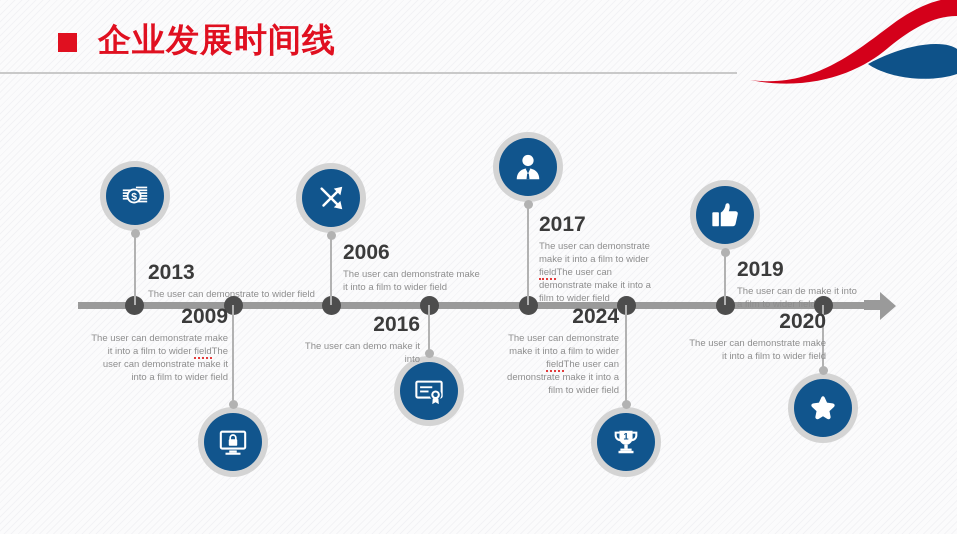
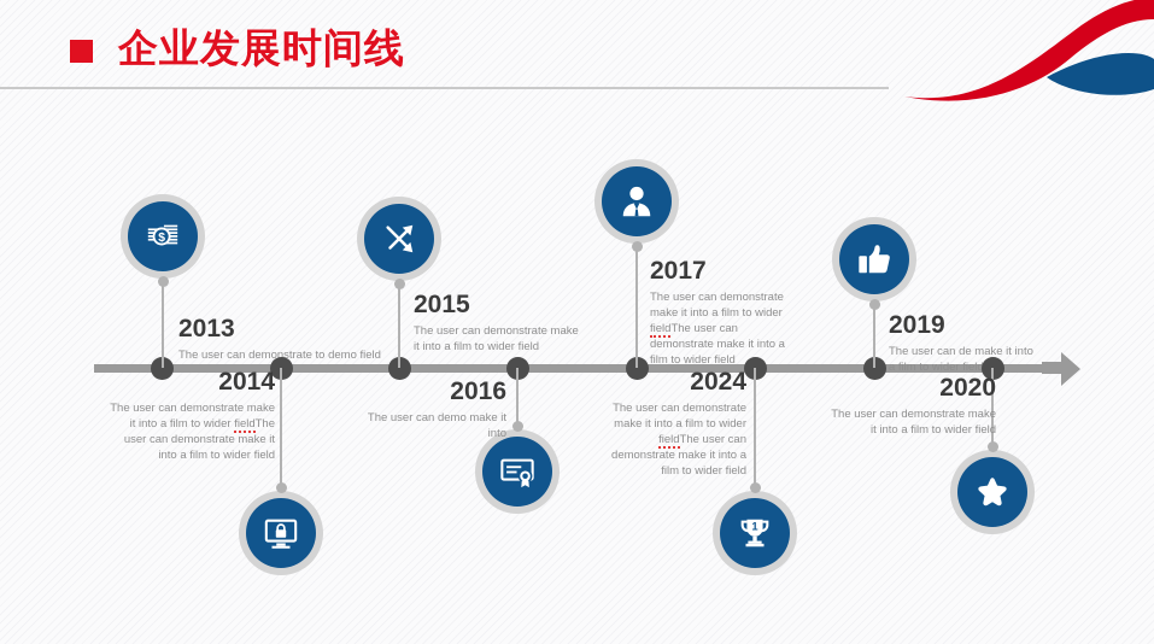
  企业发展时间线
  $
  2013
- The user can demonstrate to wider field
+ The user can demonstrate to demo field
- 2009
+ 2014
  The user can demonstrate make it into a film to wider fieldThe user can demonstrate make it into a film to wider field
- 2006
+ 2015
  The user can demonstrate make it into a film to wider field
  2016
  The user can demo make it into
  2017
  The user can demonstrate make it into a film to wider fieldThe user can demonstrate make it into a film to wider field
  1
  2024
  The user can demonstrate make it into a film to wider fieldThe user can demonstrate make it into a film to wider field
  2019
  The user can de make it into a film to wider fiel
  2020
  The user can demonstrate make it into a film to wider field
